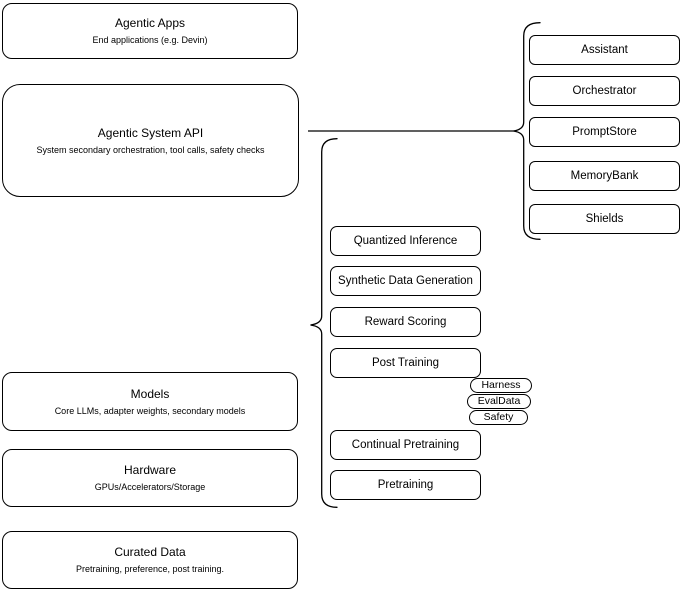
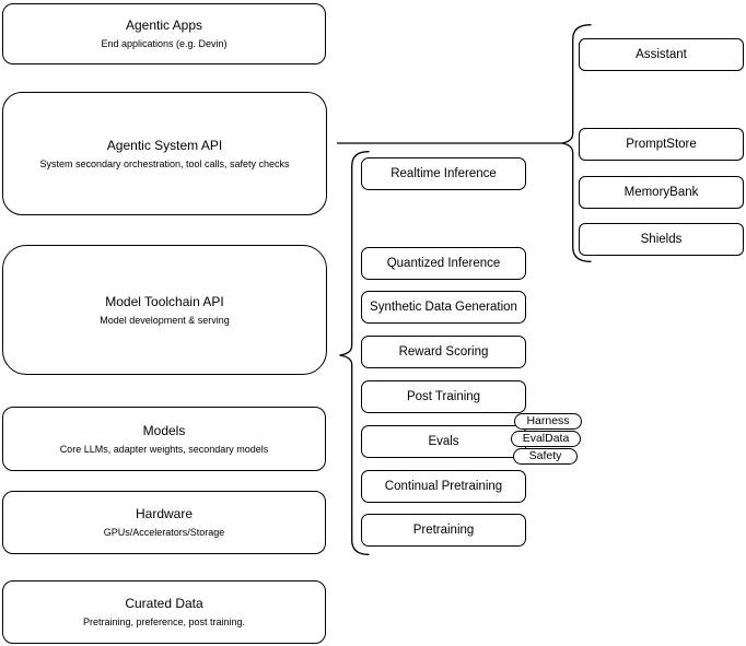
  Agentic Apps
  End applications (e.g. Devin)
  Agentic System API
  System secondary orchestration, tool calls, safety checks
+ Model Toolchain API
+ Model development & serving
  Models
  Core LLMs, adapter weights, secondary models
  Hardware
  GPUs/Accelerators/Storage
  Curated Data
  Pretraining, preference, post training.
+ Realtime Inference
  Quantized Inference
  Synthetic Data Generation
  Reward Scoring
  Post Training
+ Evals
  Continual Pretraining
  Pretraining
  Harness
  EvalData
  Safety
  Assistant
- Orchestrator
  PromptStore
  MemoryBank
  Shields
